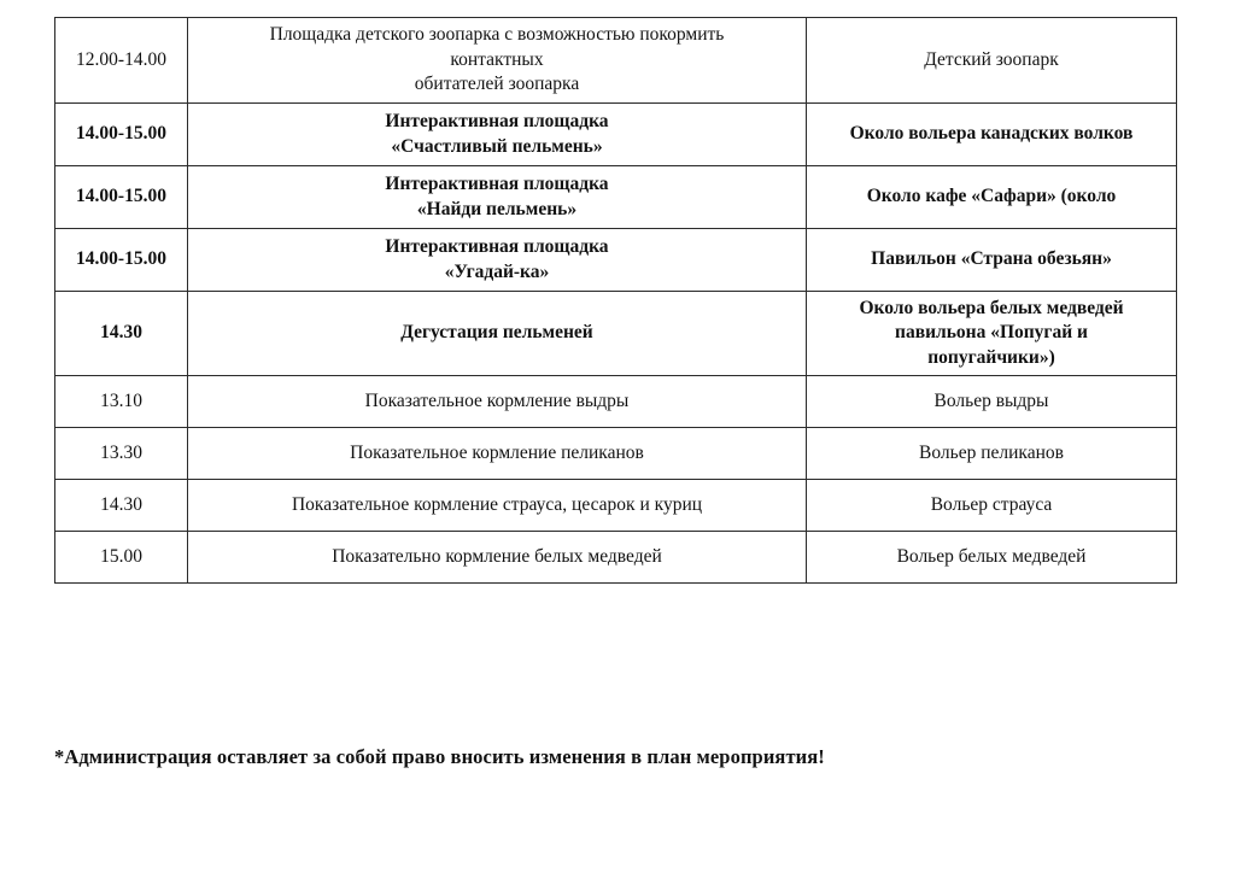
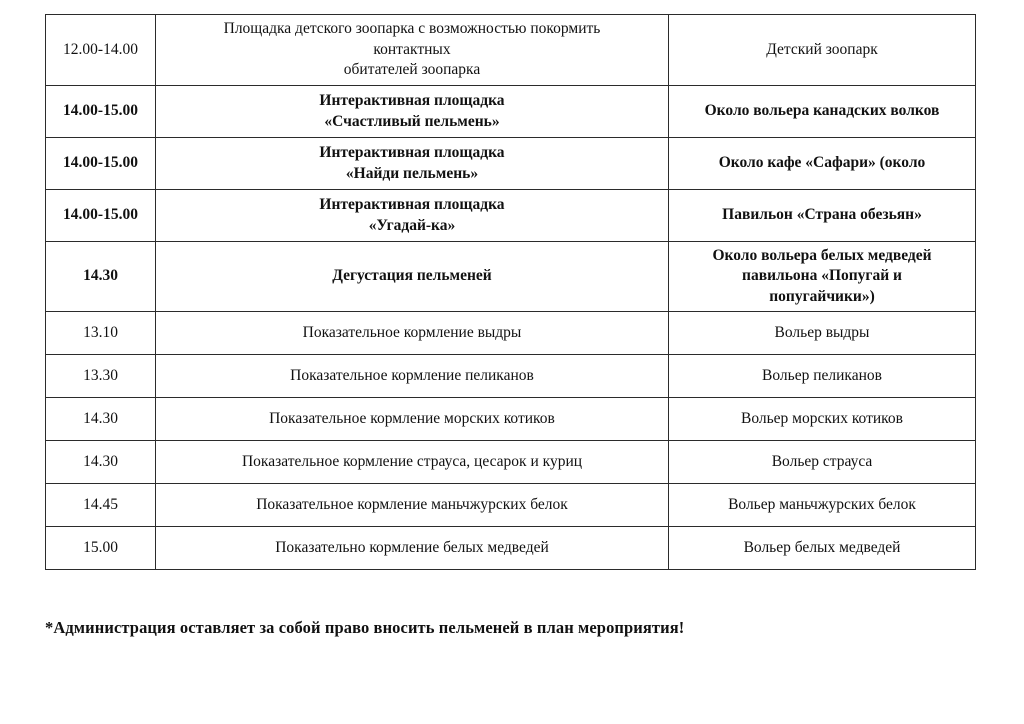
  12.00-14.00	Площадка детского зоопарка с возможностью покормитьконтактныхобитателей зоопарка	Детский зоопарк
  14.00-15.00	Интерактивная площадка«Счастливый пельмень»	Около вольера канадских волков
  14.00-15.00	Интерактивная площадка«Найди пельмень»	Около кафе «Сафари» (около
  14.00-15.00	Интерактивная площадка«Угадай-ка»	Павильон «Страна обезьян»
  14.30	Дегустация пельменей	Около вольера белых медведейпавильона «Попугай ипопугайчики»)
  13.10	Показательное кормление выдры	Вольер выдры
  13.30	Показательное кормление пеликанов	Вольер пеликанов
+ 14.30	Показательное кормление морских котиков	Вольер морских котиков
  14.30	Показательное кормление страуса, цесарок и куриц	Вольер страуса
+ 14.45	Показательное кормление маньчжурских белок	Вольер маньчжурских белок
  15.00	Показательно кормление белых медведей	Вольер белых медведей
- *Администрация оставляет за собой право вносить изменения в план мероприятия!
+ *Администрация оставляет за собой право вносить пельменей в план мероприятия!
